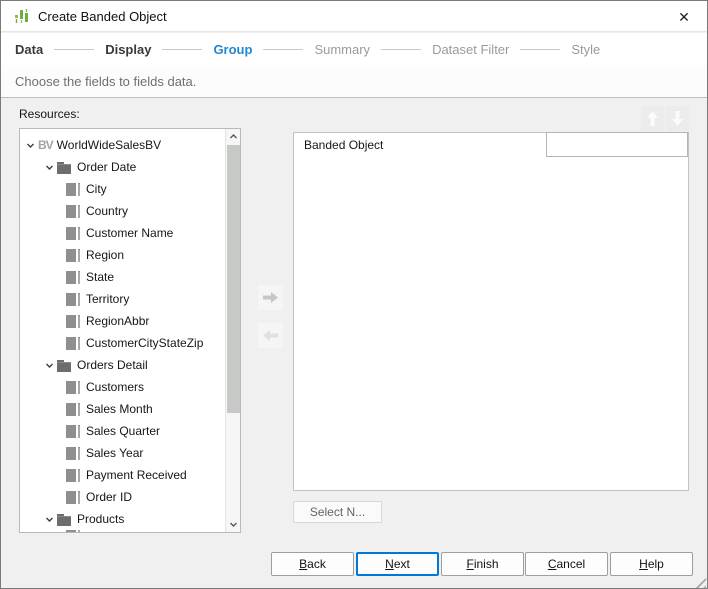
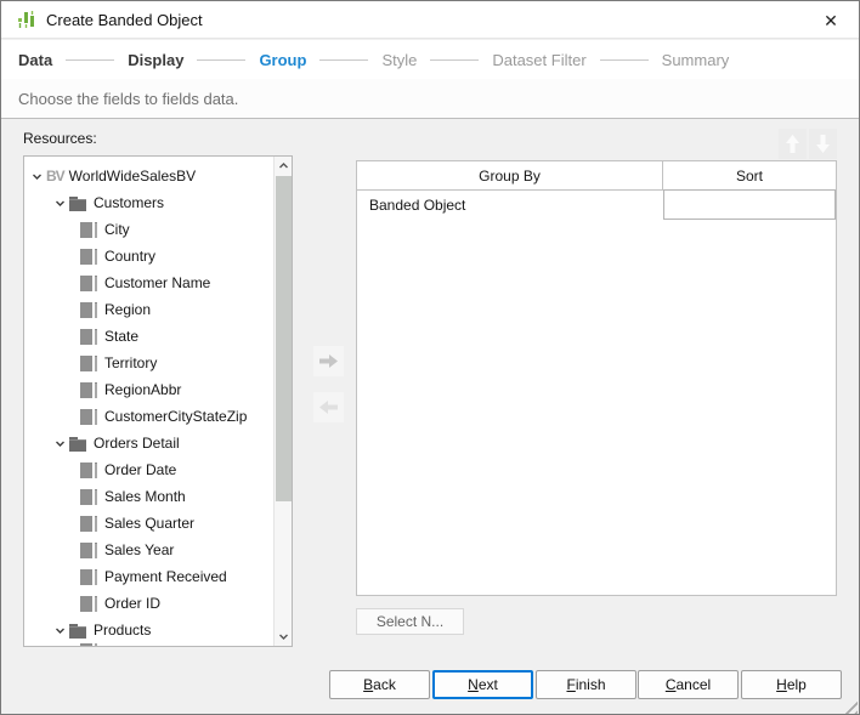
  Create Banded Object
  ✕
  Data
  Display
  Group
- Summary
+ Style
  Dataset Filter
- Style
+ Summary
  Choose the fields to fields data.
  Resources:
  BV
  WorldWideSalesBV
- Order Date
+ Customers
  City
  Country
  Customer Name
  Region
  State
  Territory
  RegionAbbr
  CustomerCityStateZip
  Orders Detail
- Customers
+ Order Date
  Sales Month
  Sales Quarter
  Sales Year
  Payment Received
  Order ID
  Products
+ Group By
+ Sort
  Banded Object
  Select N...
  B
  ack
  N
  ext
  F
  inish
  C
  ancel
  H
  elp
